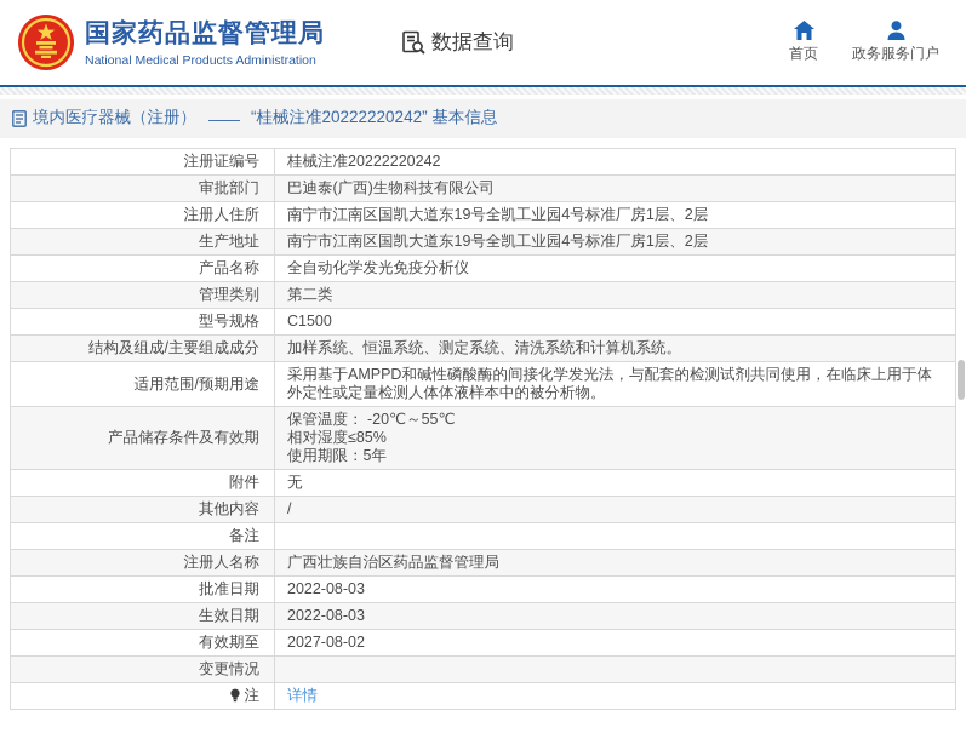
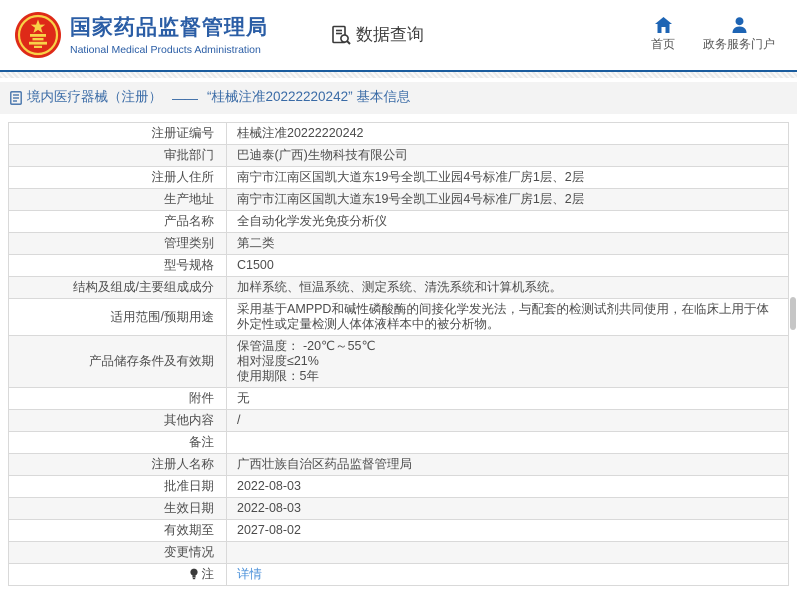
  国家药品监督管理局
  National Medical Products Administration
  数据查询
  首页
  政务服务门户
  境内医疗器械（注册）
  ——
  “桂械注准20222220242” 基本信息
  注册证编号	桂械注准20222220242
  审批部门	巴迪泰(广西)生物科技有限公司
  注册人住所	南宁市江南区国凯大道东19号全凯工业园4号标准厂房1层、2层
  生产地址	南宁市江南区国凯大道东19号全凯工业园4号标准厂房1层、2层
  产品名称	全自动化学发光免疫分析仪
  管理类别	第二类
  型号规格	C1500
  结构及组成/主要组成成分	加样系统、恒温系统、测定系统、清洗系统和计算机系统。
  适用范围/预期用途	采用基于AMPPD和碱性磷酸酶的间接化学发光法，与配套的检测试剂共同使用，在临床上用于体外定性或定量检测人体体液样本中的被分析物。
- 产品储存条件及有效期	保管温度： -20℃～55℃ 相对湿度≤85% 使用期限：5年
+ 产品储存条件及有效期	保管温度： -20℃～55℃ 相对湿度≤21% 使用期限：5年
  附件	无
  其他内容	/
  备注
  注册人名称	广西壮族自治区药品监督管理局
  批准日期	2022-08-03
  生效日期	2022-08-03
  有效期至	2027-08-02
  变更情况
  注	详情
